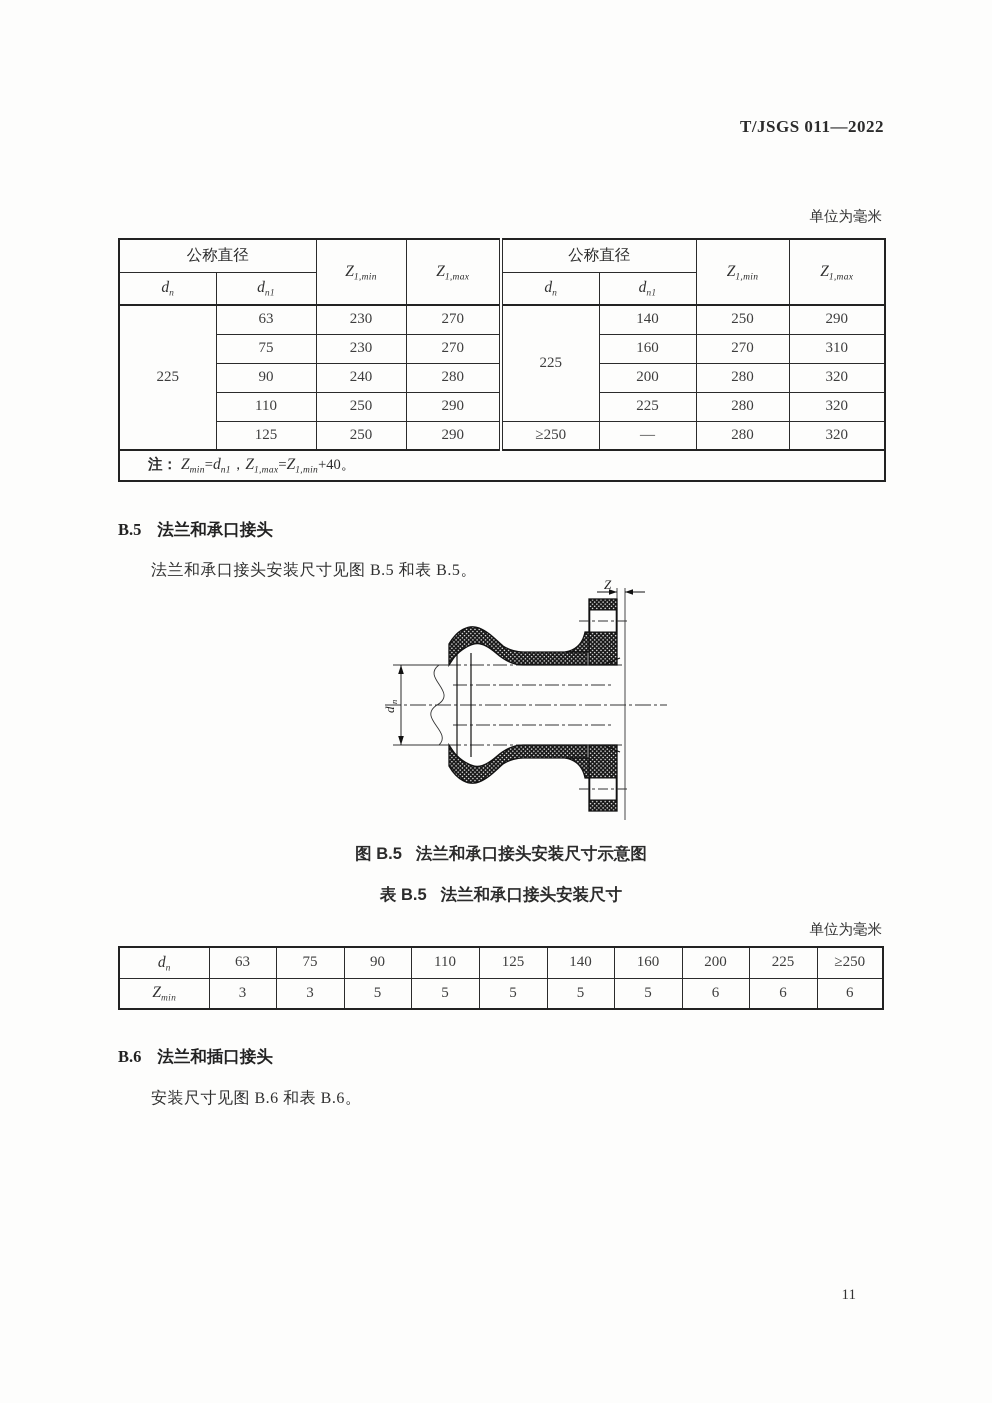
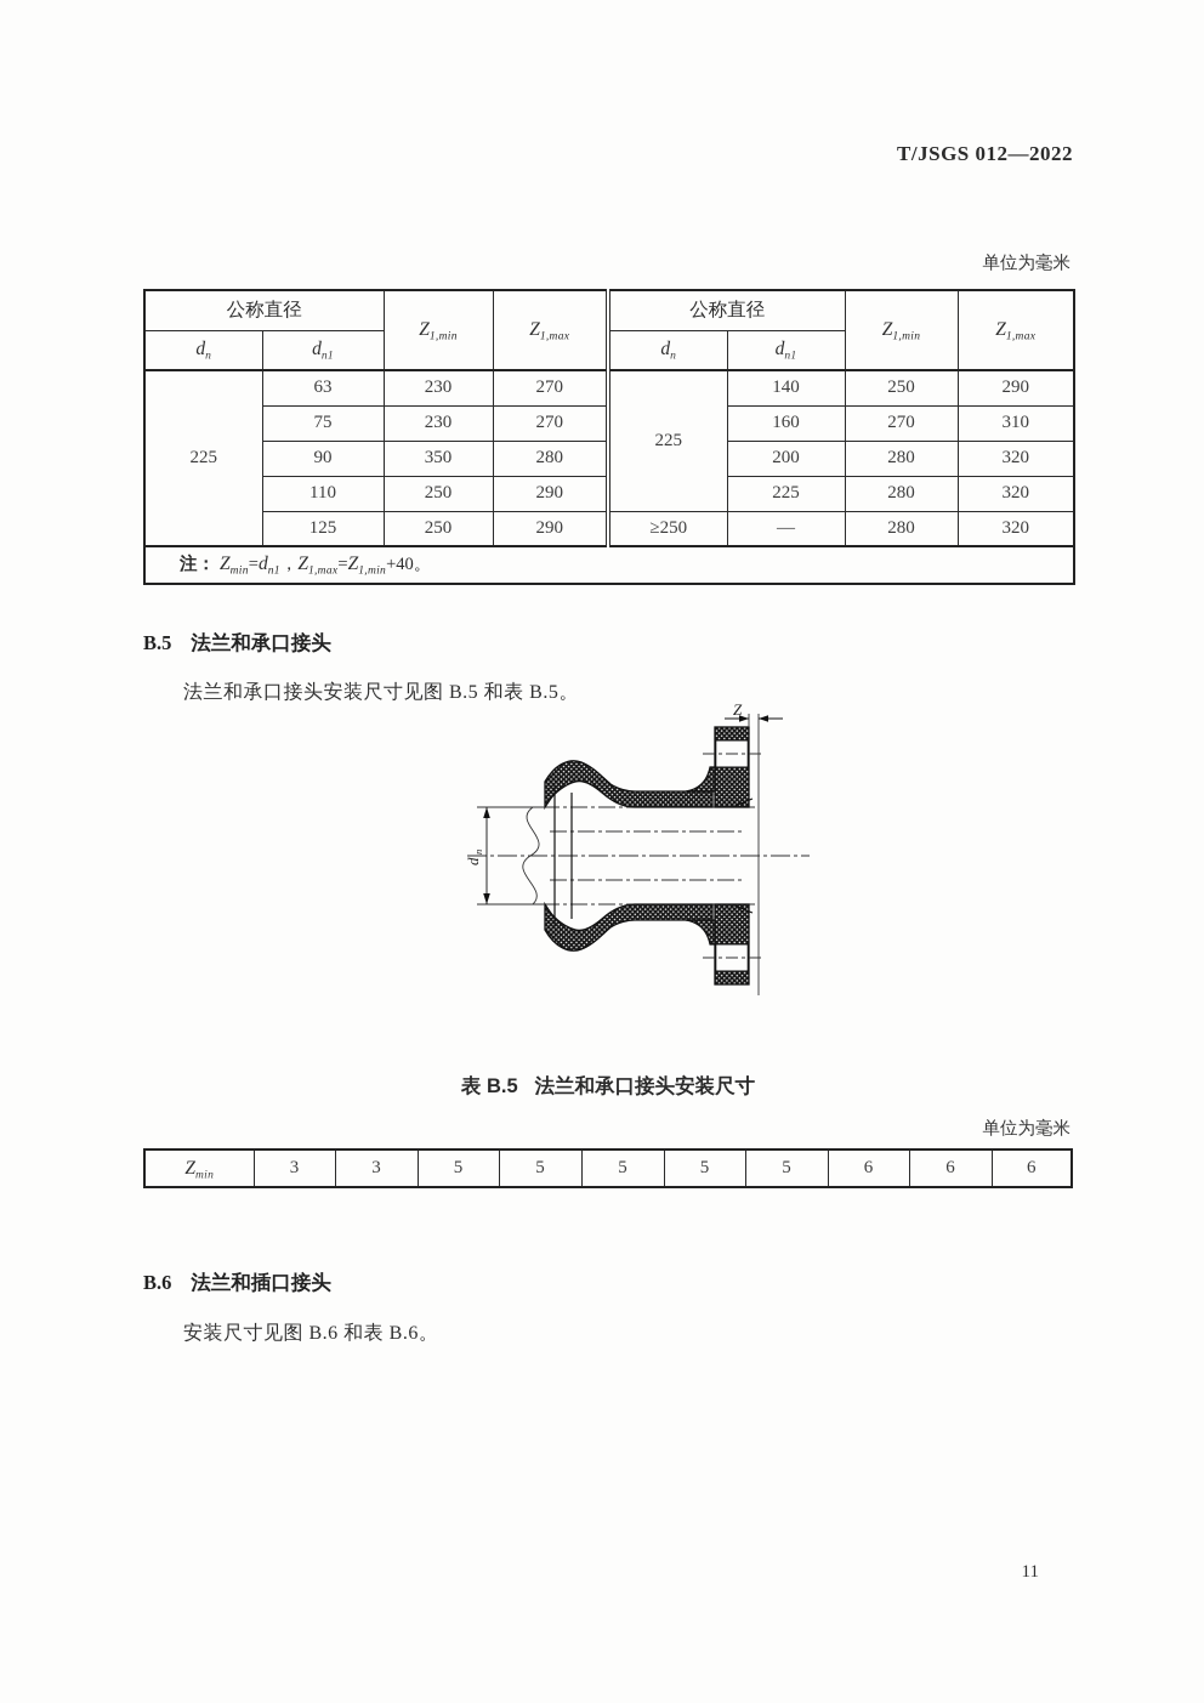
- T/JSGS 011—2022
+ T/JSGS 012—2022
  单位为毫米
  公称直径	Z1,min	Z1,max	公称直径	Z1,min	Z1,max
  dn	dn1	dn	dn1
  225	63	230	270	225	140	250	290
  75	230	270	160	270	310
- 90	240	280	200	280	320
+ 90	350	280	200	280	320
  110	250	290	225	280	320
  125	250	290	≥250	—	280	320
  注： Zmin=dn1，Z1,max=Z1,min+40。
  B.5 法兰和承口接头
  法兰和承口接头安装尺寸见图 B.5 和表 B.5。
  Z
- 图 B.5 法兰和承口接头安装尺寸示意图
  表 B.5 法兰和承口接头安装尺寸
  单位为毫米
- dn	63	75	90	110	125	140	160	200	225	≥250
  Zmin	3	3	5	5	5	5	5	6	6	6
  B.6 法兰和插口接头
  安装尺寸见图 B.6 和表 B.6。
  11
